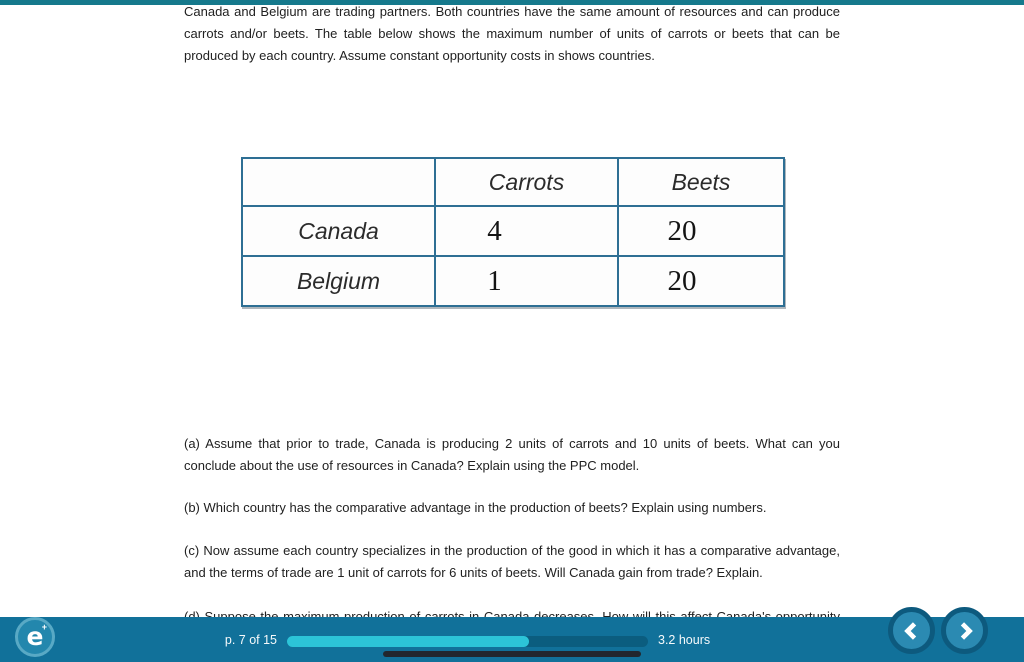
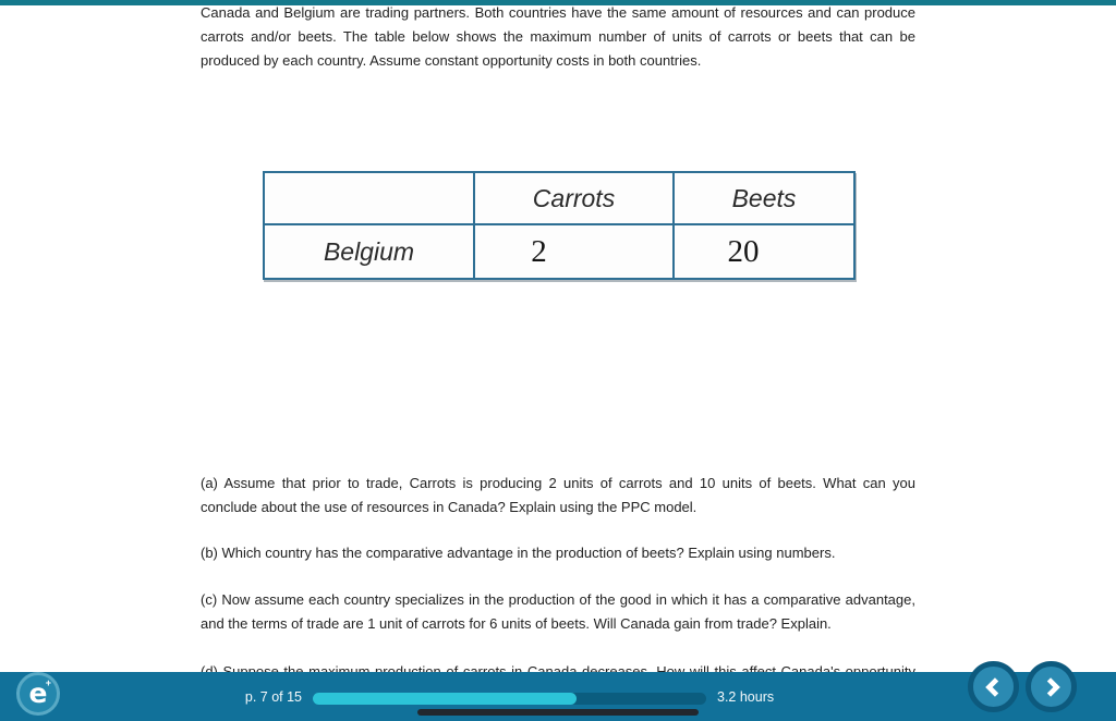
- Canada and Belgium are trading partners. Both countries have the same amount of resources and can produce carrots and/or beets. The table below shows the maximum number of units of carrots or beets that can be produced by each country. Assume constant opportunity costs in shows countries.
+ Canada and Belgium are trading partners. Both countries have the same amount of resources and can produce carrots and/or beets. The table below shows the maximum number of units of carrots or beets that can be produced by each country. Assume constant opportunity costs in both countries.
  	Carrots	Beets
- Canada	4	20
- Belgium	1	20
+ Belgium	2	20
- (a) Assume that prior to trade, Canada is producing 2 units of carrots and 10 units of beets. What can you conclude about the use of resources in Canada? Explain using the PPC model.
+ (a) Assume that prior to trade, Carrots is producing 2 units of carrots and 10 units of beets. What can you conclude about the use of resources in Canada? Explain using the PPC model.
  (b) Which country has the comparative advantage in the production of beets? Explain using numbers.
  (c) Now assume each country specializes in the production of the good in which it has a comparative advantage, and the terms of trade are 1 unit of carrots for 6 units of beets. Will Canada gain from trade? Explain.
  e
  +
  p. 7 of 15
  3.2 hours
